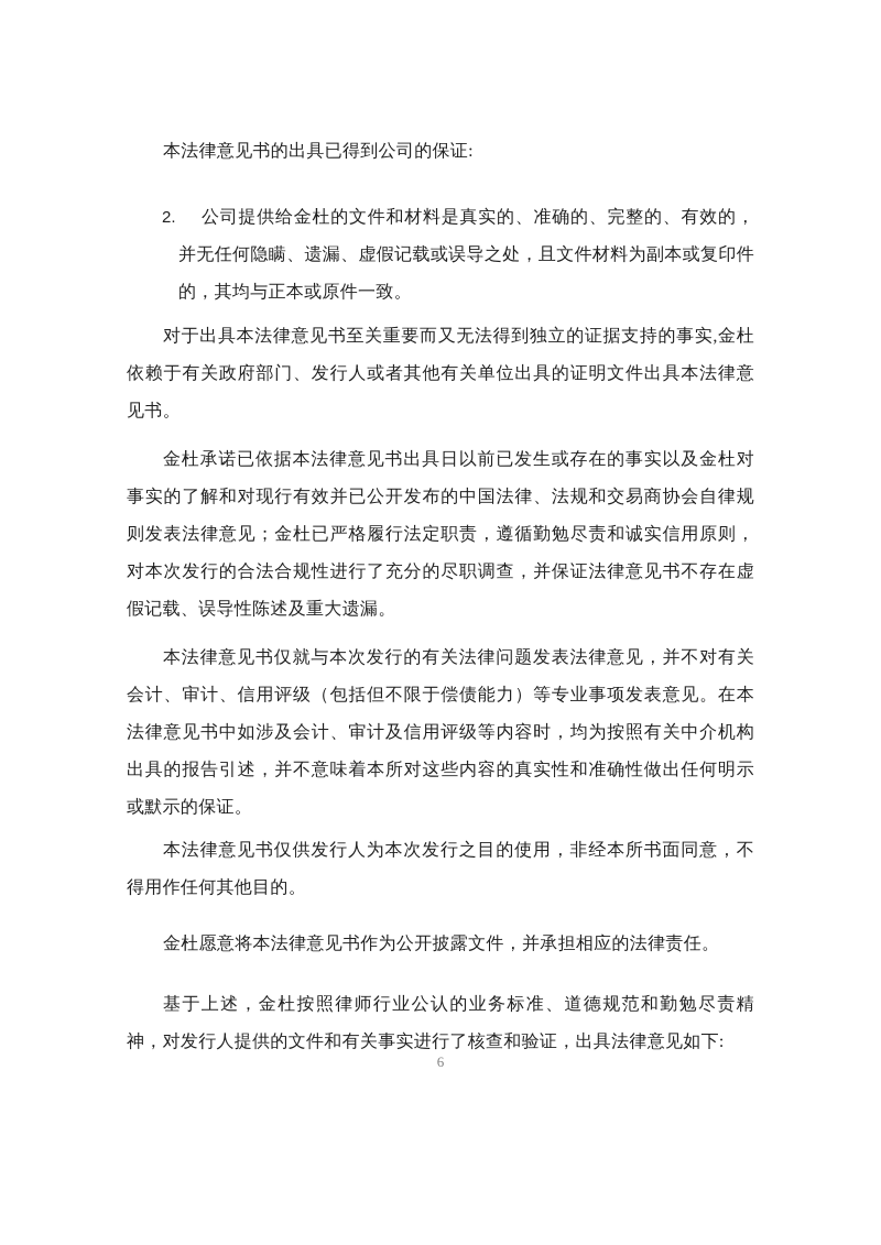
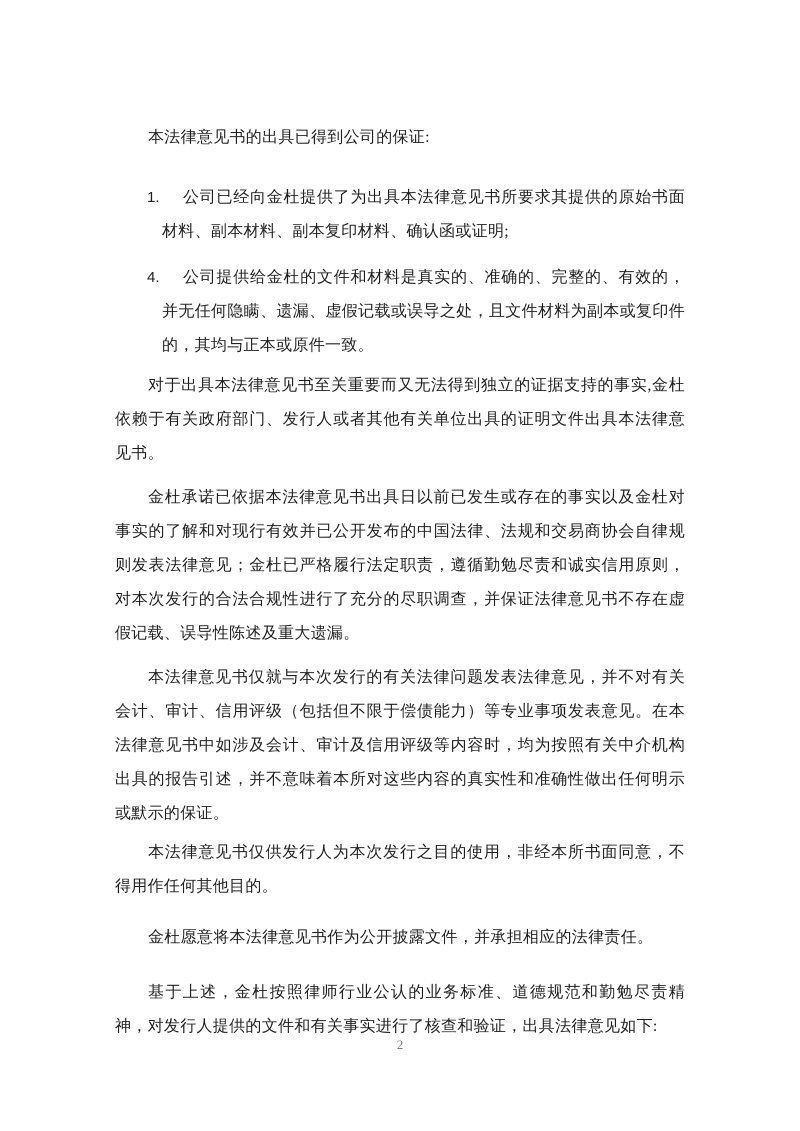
  本法律意见书的出具已得到公司的保证:
+ 1.
+ 公司已经向金杜提供了为出具本法律意见书所要求其提供的原始书面材料、副本材料、副本复印材料、确认函或证明;
- 2.
+ 4.
  公司提供给金杜的文件和材料是真实的、准确的、完整的、有效的，并无任何隐瞒、遗漏、虚假记载或误导之处，且文件材料为副本或复印件的，其均与正本或原件一致。
  对于出具本法律意见书至关重要而又无法得到独立的证据支持的事实,金杜依赖于有关政府部门、发行人或者其他有关单位出具的证明文件出具本法律意见书。
  金杜承诺已依据本法律意见书出具日以前已发生或存在的事实以及金杜对事实的了解和对现行有效并已公开发布的中国法律、法规和交易商协会自律规则发表法律意见；金杜已严格履行法定职责，遵循勤勉尽责和诚实信用原则，对本次发行的合法合规性进行了充分的尽职调查，并保证法律意见书不存在虚假记载、误导性陈述及重大遗漏。
  本法律意见书仅就与本次发行的有关法律问题发表法律意见，并不对有关会计、审计、信用评级（包括但不限于偿债能力）等专业事项发表意见。在本法律意见书中如涉及会计、审计及信用评级等内容时，均为按照有关中介机构出具的报告引述，并不意味着本所对这些内容的真实性和准确性做出任何明示或默示的保证。
  本法律意见书仅供发行人为本次发行之目的使用，非经本所书面同意，不得用作任何其他目的。
  金杜愿意将本法律意见书作为公开披露文件，并承担相应的法律责任。
  基于上述，金杜按照律师行业公认的业务标准、道德规范和勤勉尽责精神，对发行人提供的文件和有关事实进行了核查和验证，出具法律意见如下:
- 6
+ 2
